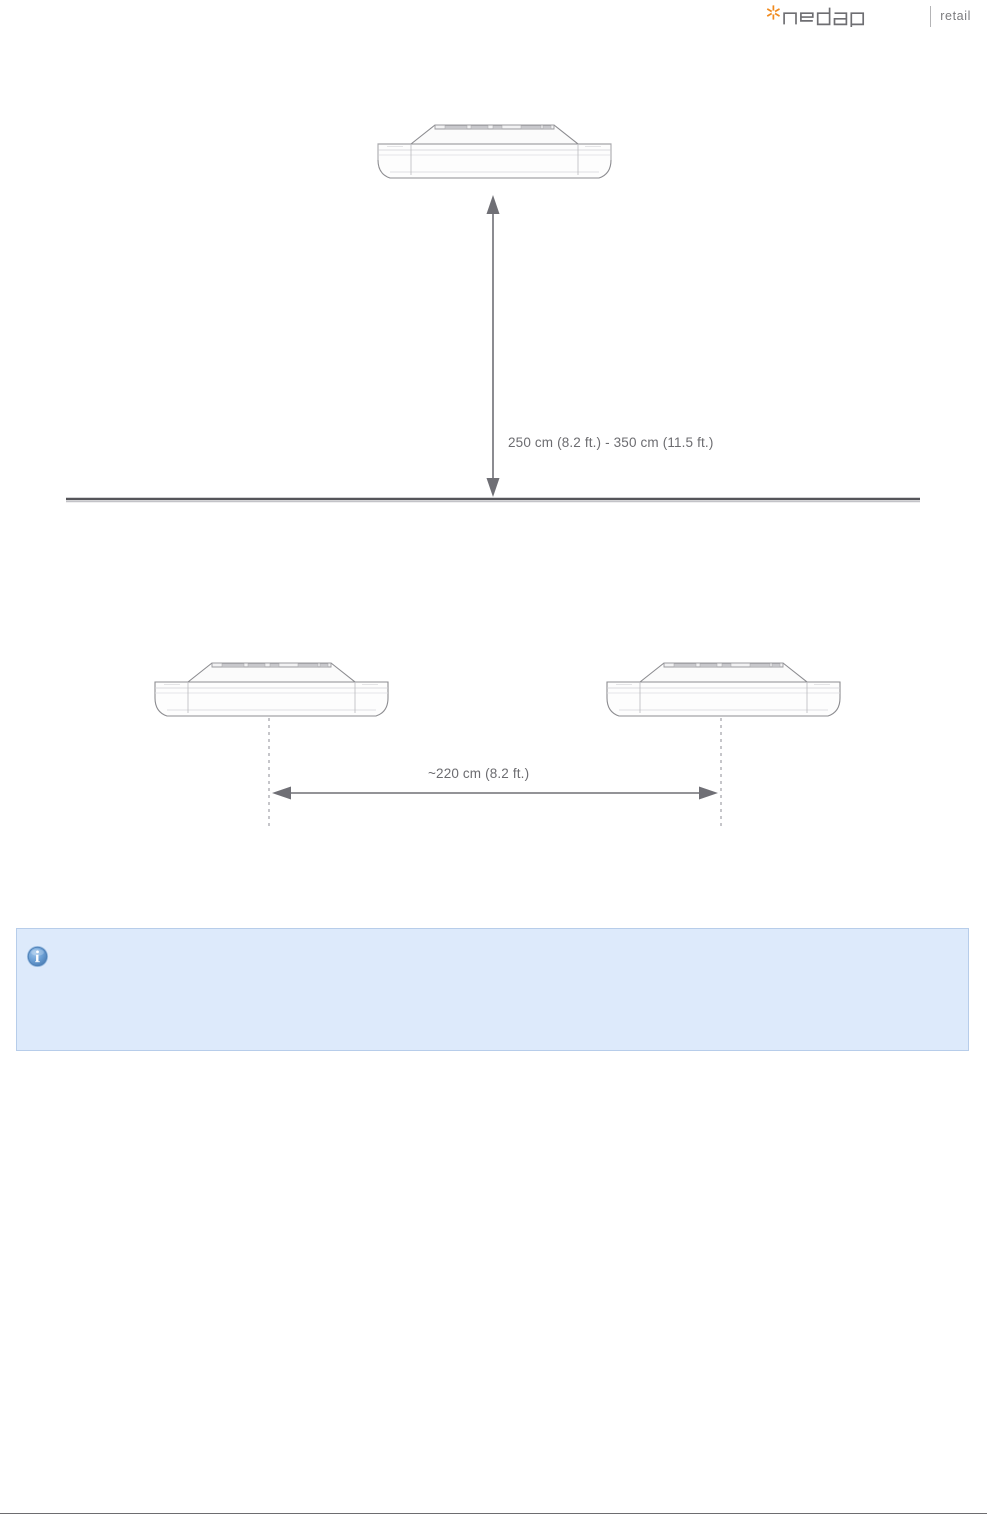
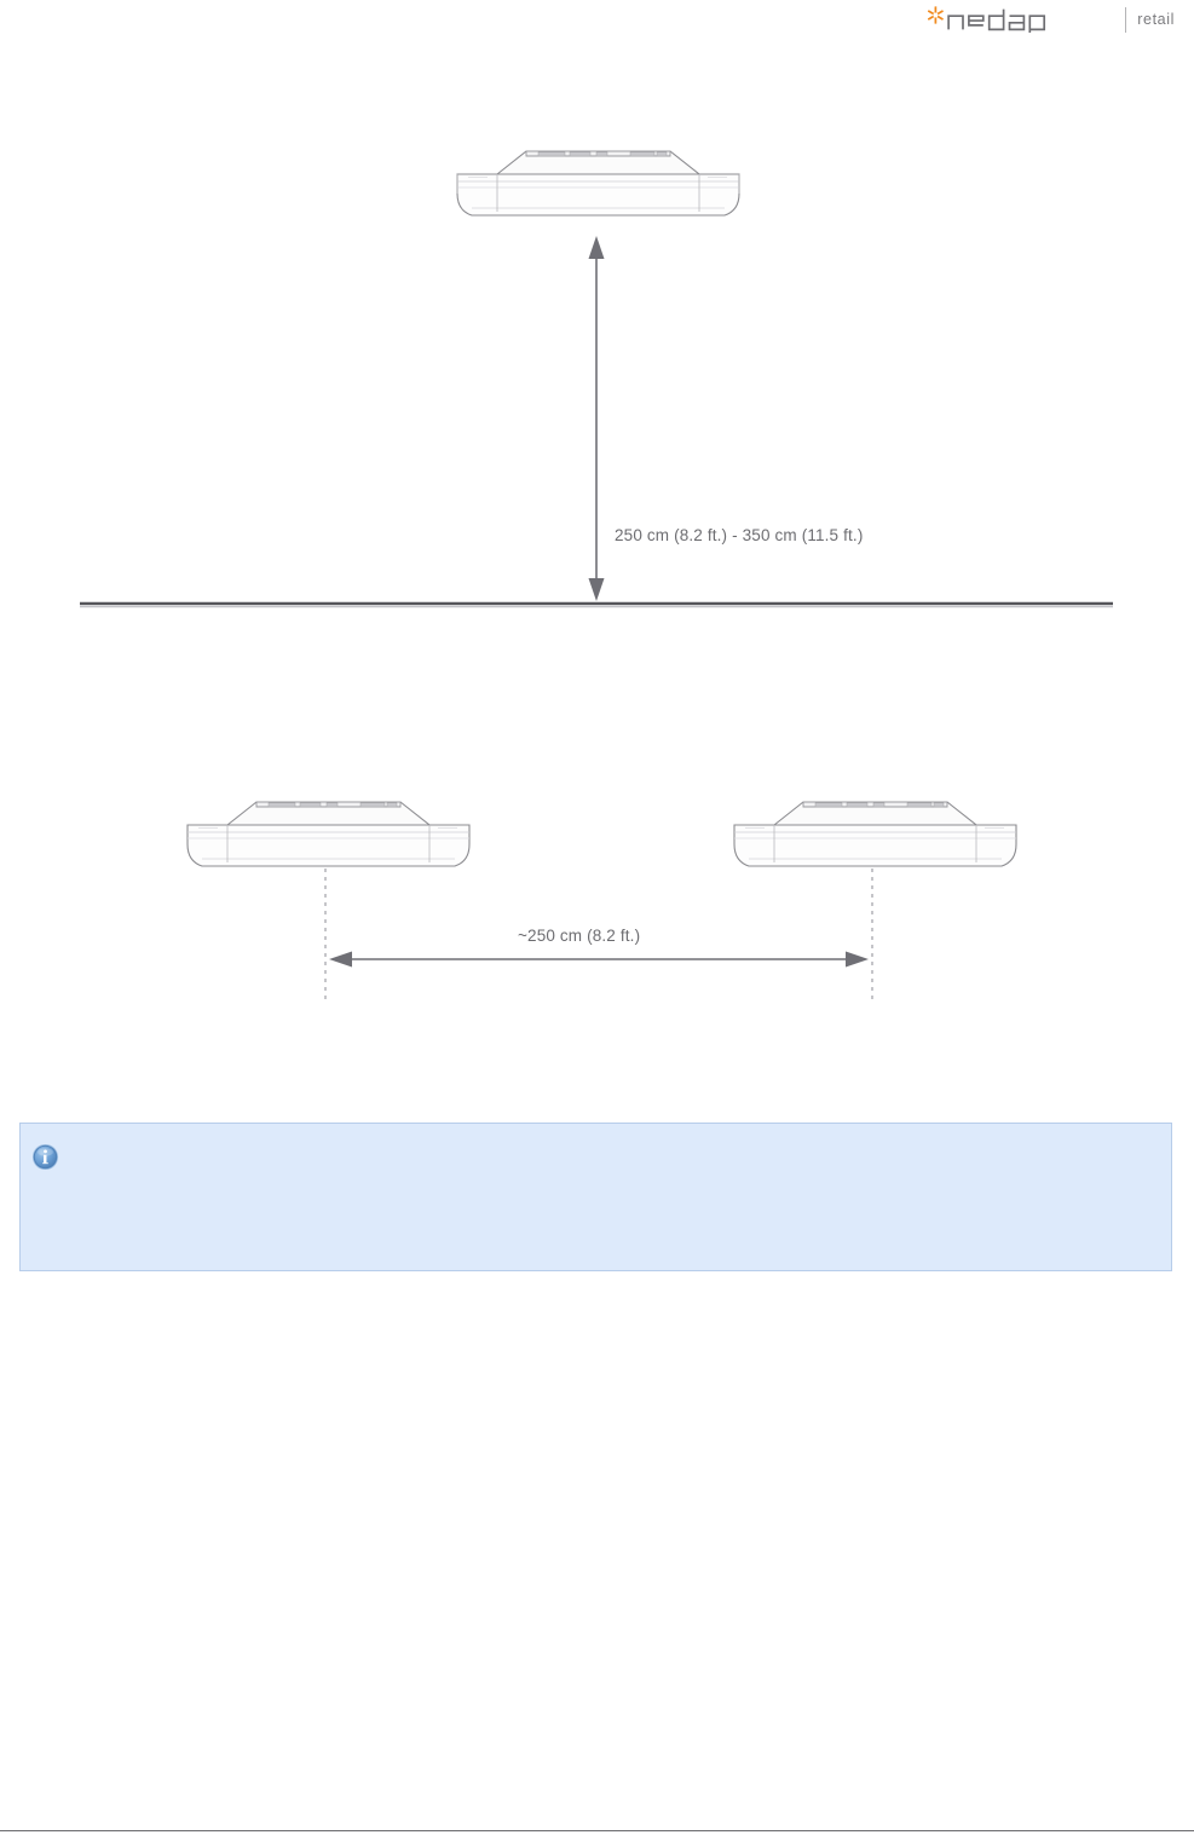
  retail
  250 cm (8.2 ft.) - 350 cm (11.5 ft.)
- ~220 cm (8.2 ft.)
+ ~250 cm (8.2 ft.)
